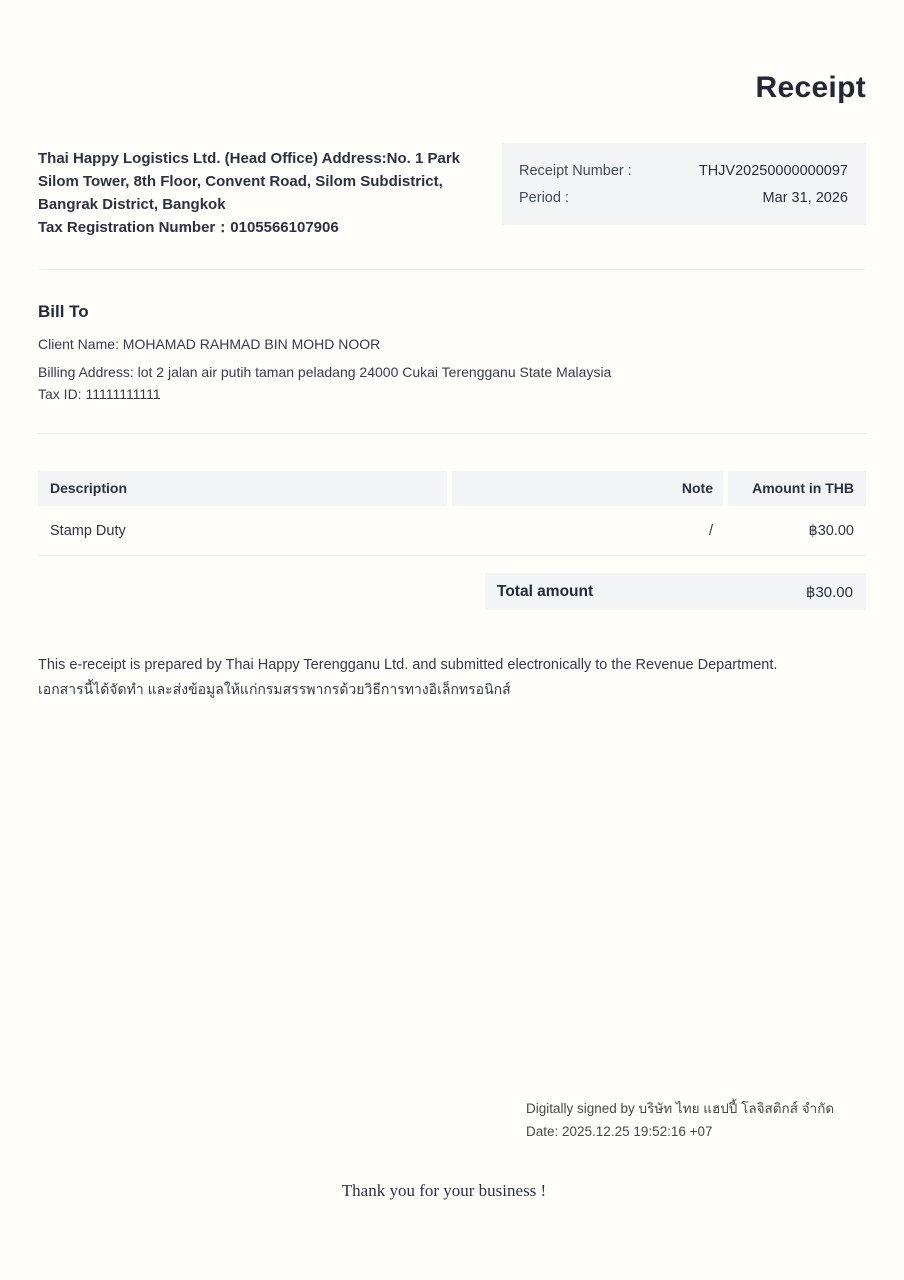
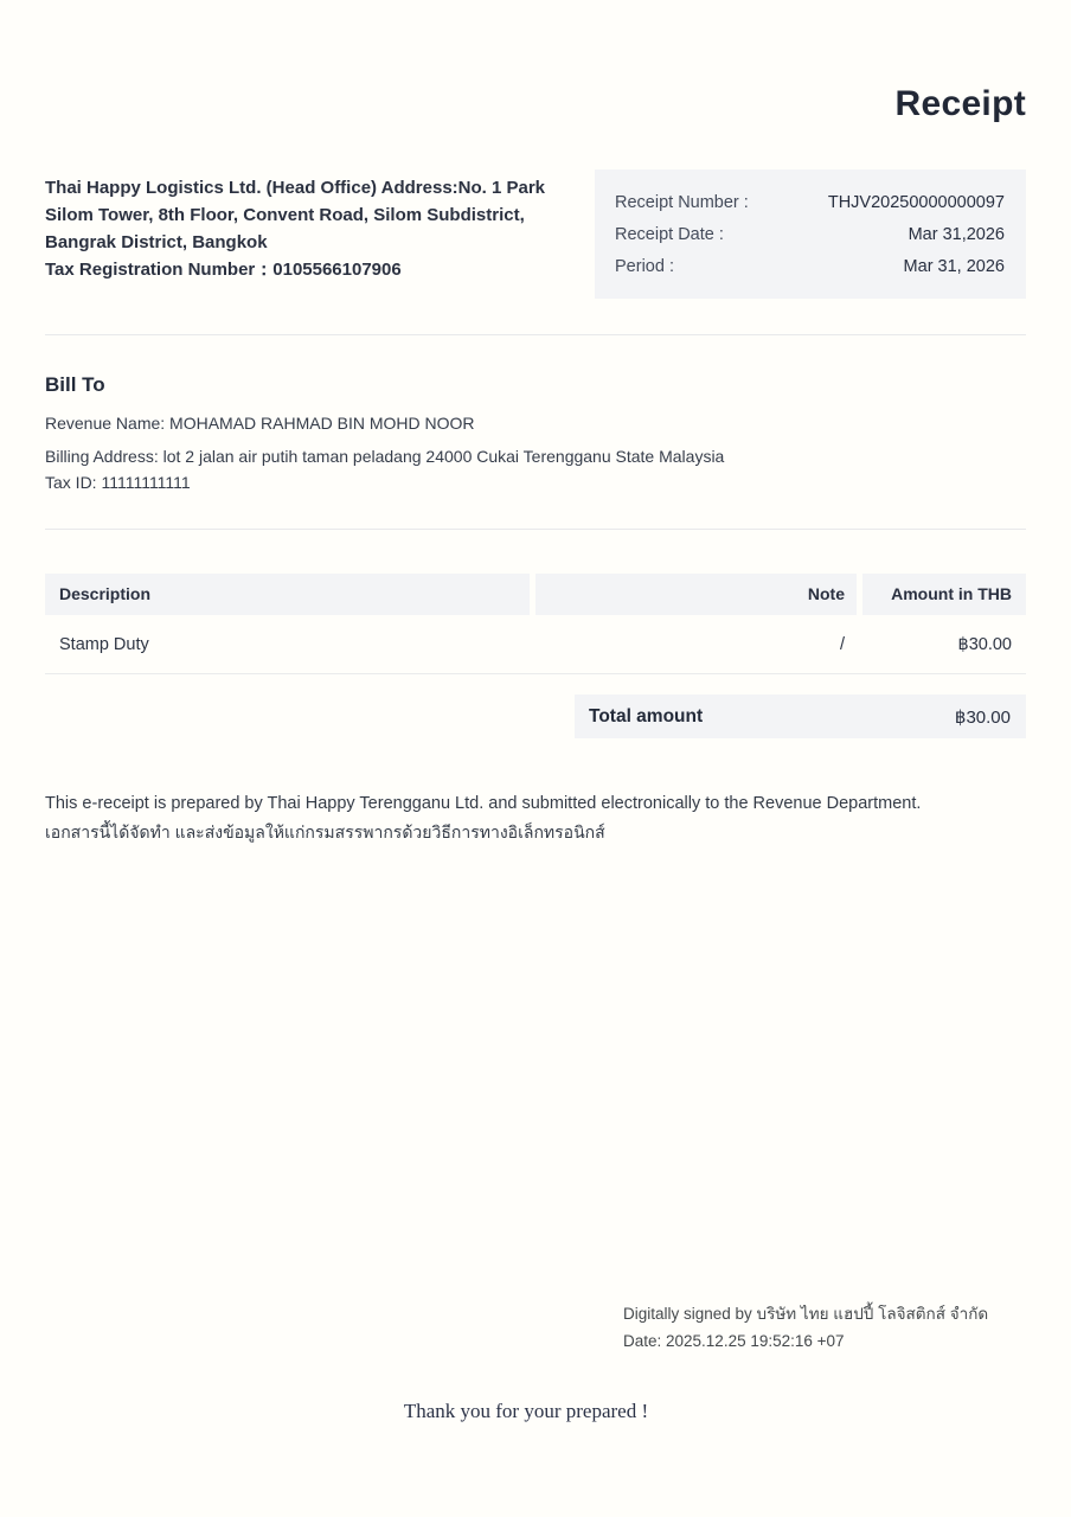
  Receipt
  Thai Happy Logistics Ltd. (Head Office) Address:No. 1 Park Silom Tower, 8th Floor, Convent Road, Silom Subdistrict, Bangrak District, Bangkok
  Tax Registration Number：0105566107906
  Receipt Number :
  THJV20250000000097
+ Receipt Date :
+ Mar 31,2026
  Period :
  Mar 31, 2026
  Bill To
- Client Name: MOHAMAD RAHMAD BIN MOHD NOOR
+ Revenue Name: MOHAMAD RAHMAD BIN MOHD NOOR
  Billing Address: lot 2 jalan air putih taman peladang 24000 Cukai Terengganu State Malaysia
  Tax ID: 11111111111
  Description
  Note
  Amount in THB
  Stamp Duty
  /
  ฿30.00
  Total amount
  ฿30.00
  This e-receipt is prepared by Thai Happy Terengganu Ltd. and submitted electronically to the Revenue Department.
  เอกสารนี้ได้จัดทำ และส่งข้อมูลให้แก่กรมสรรพากรด้วยวิธีการทางอิเล็กทรอนิกส์
  Digitally signed by บริษัท ไทย แฮปปี้ โลจิสติกส์ จำกัด
  Date: 2025.12.25 19:52:16 +07
- Thank you for your business !
+ Thank you for your prepared !
